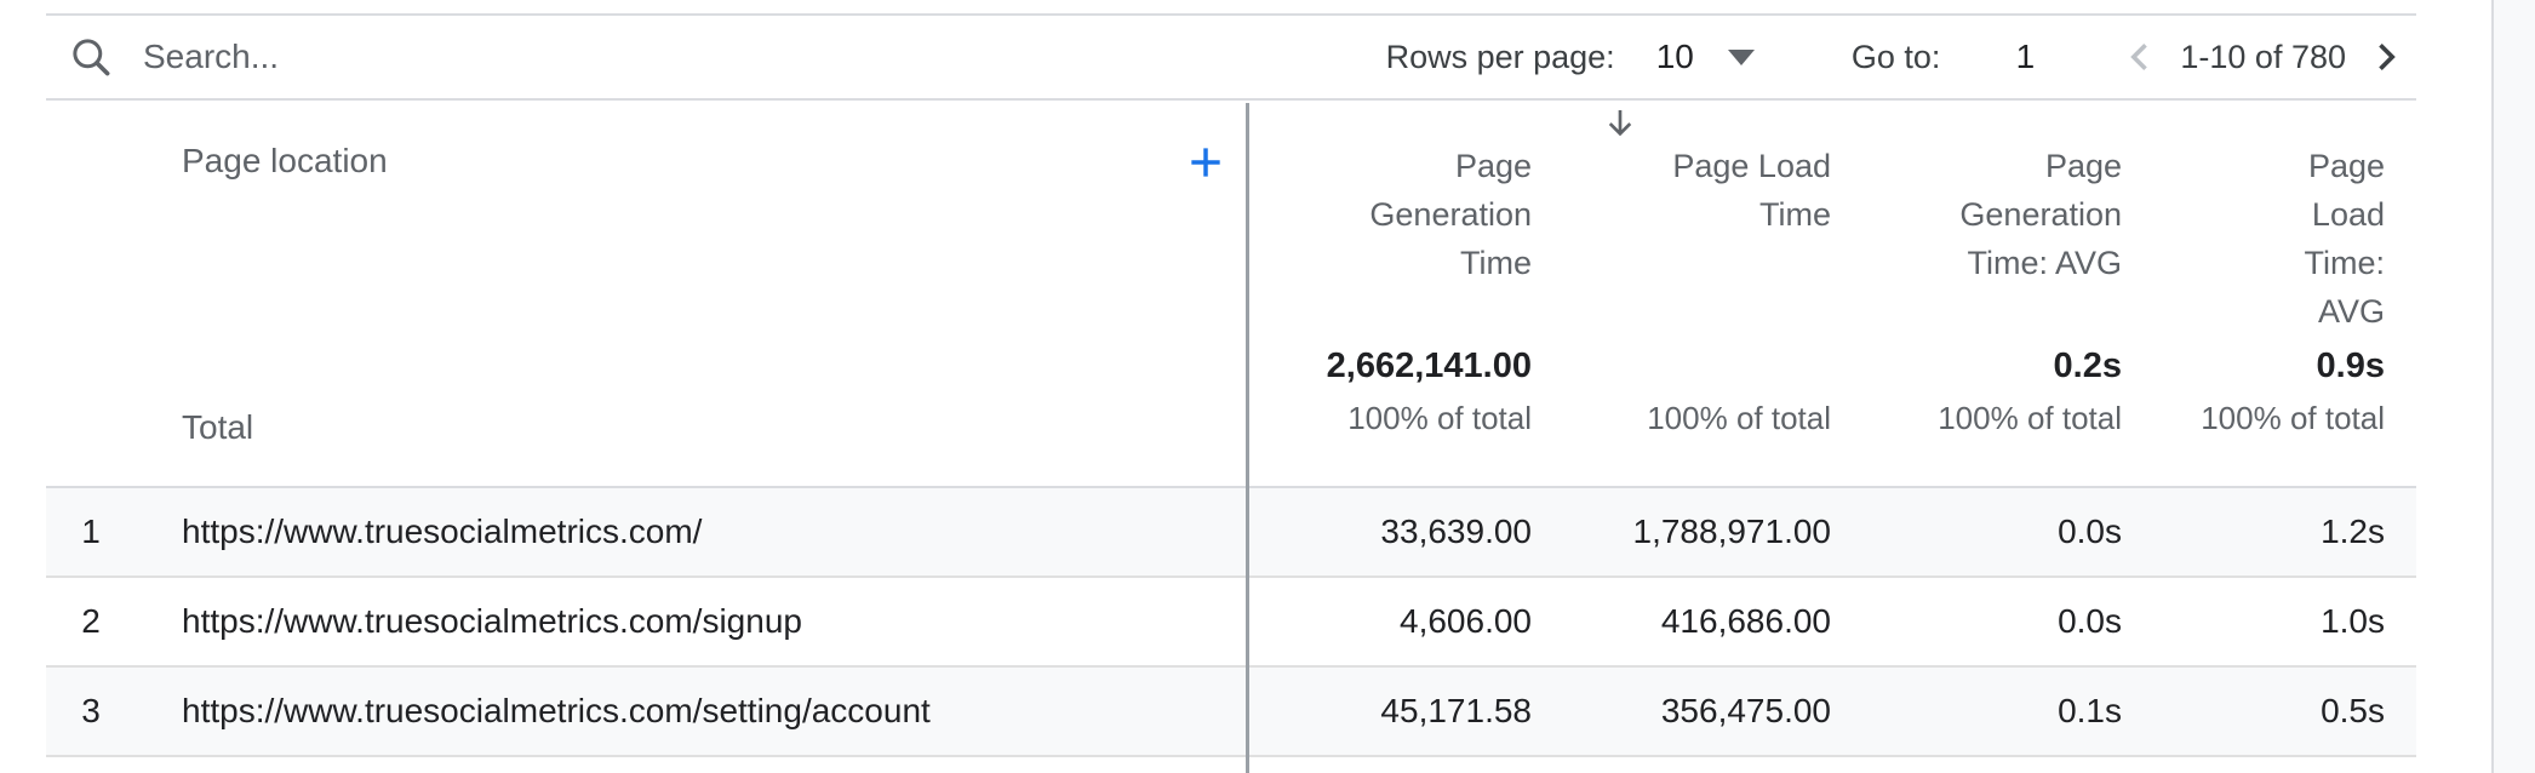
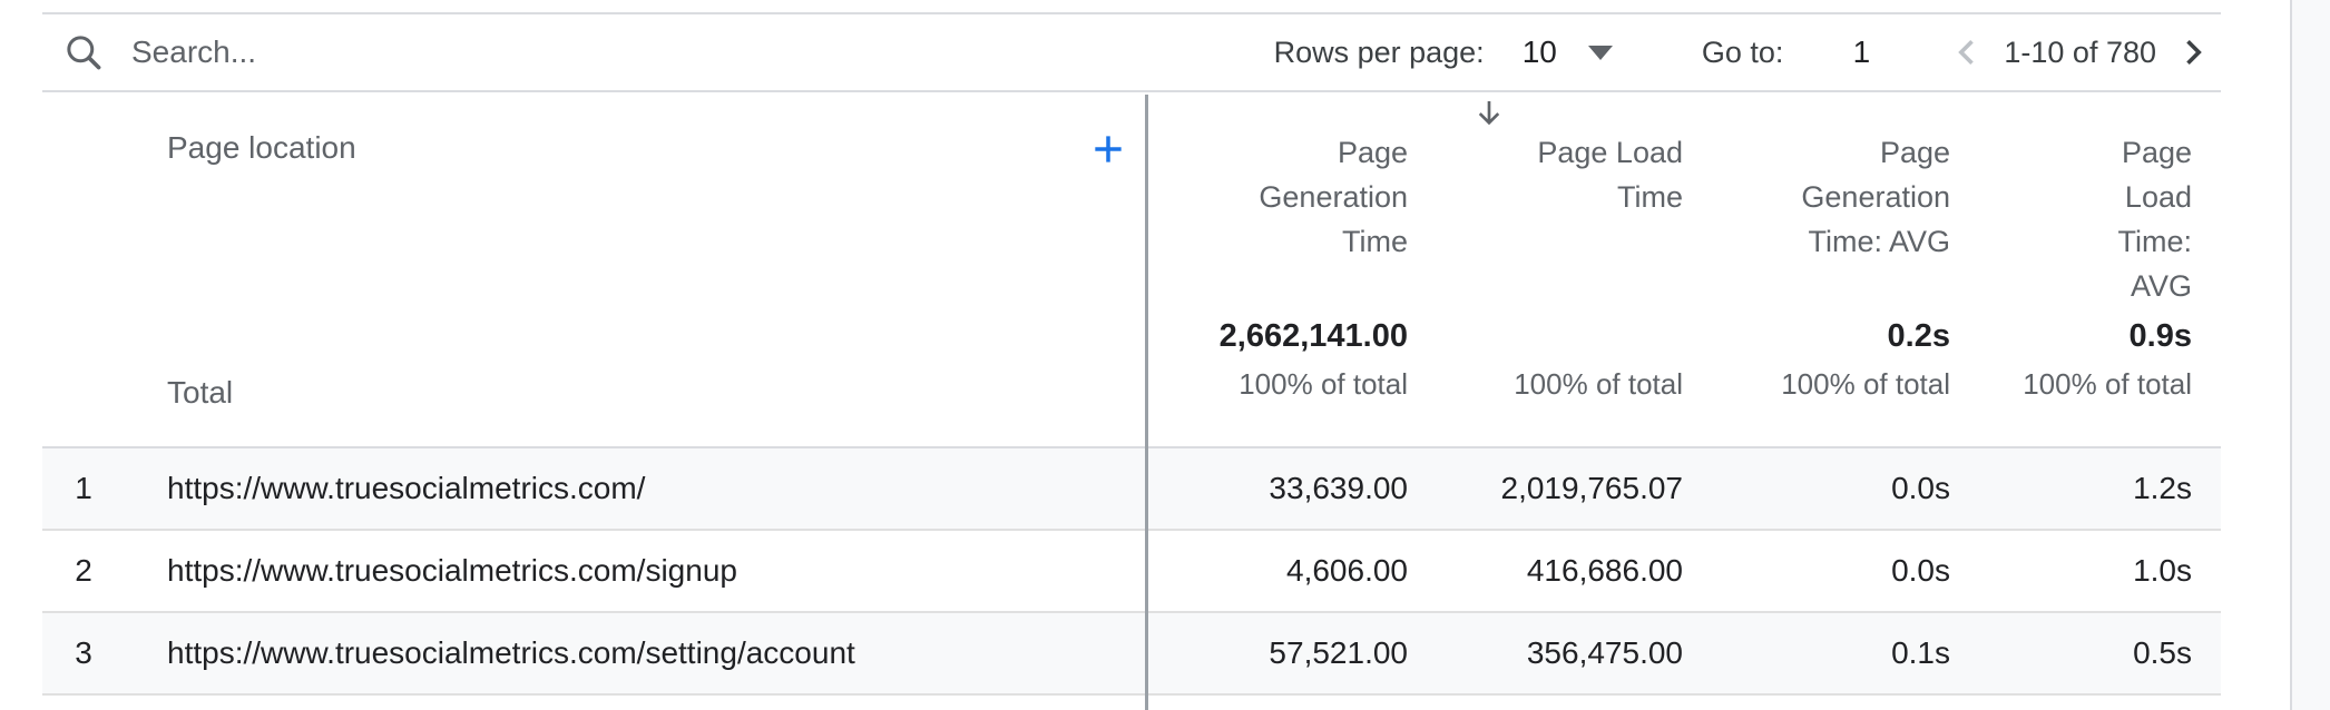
  Search...
  Rows per page:
  10
  Go to:
  1
  1-10 of 780
  Page location
  Total
  Page
  Generation
  Time
  2,662,141.00
  100% of total
  Page Load
  Time
  100% of total
  Page
  Generation
  Time: AVG
  0.2s
  100% of total
  Page
  Load
  Time:
  AVG
  0.9s
  100% of total
  1
  https://www.truesocialmetrics.com/
  33,639.00
- 1,788,971.00
+ 2,019,765.07
  0.0s
  1.2s
  2
  https://www.truesocialmetrics.com/signup
  4,606.00
  416,686.00
  0.0s
  1.0s
  3
  https://www.truesocialmetrics.com/setting/account
- 45,171.58
+ 57,521.00
  356,475.00
  0.1s
  0.5s
